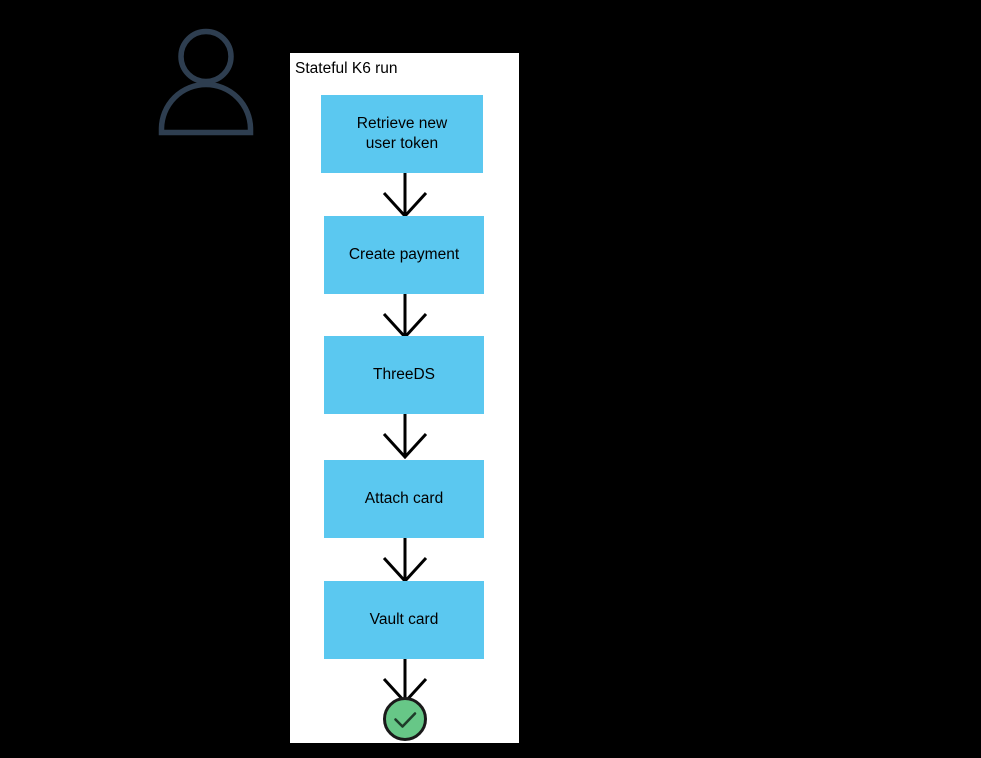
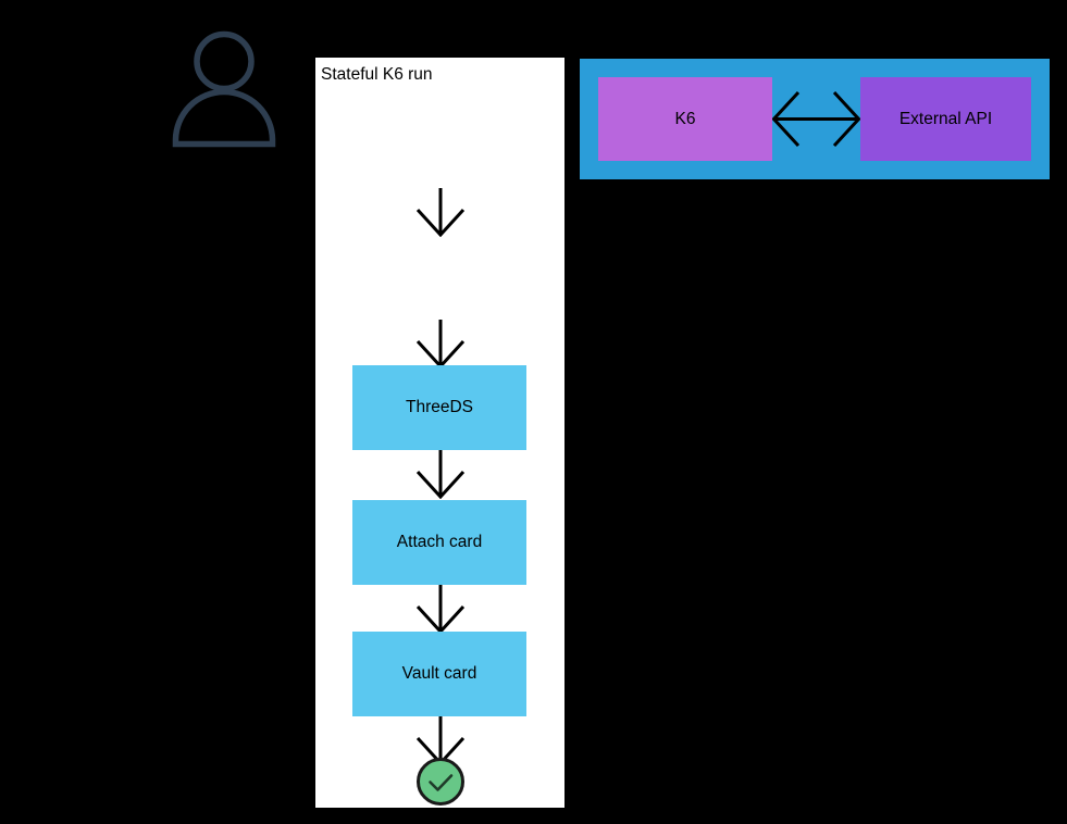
  Stateful K6 run
- Retrieve new
- user token
- Create payment
  ThreeDS
  Attach card
  Vault card
+ K6
+ External API
